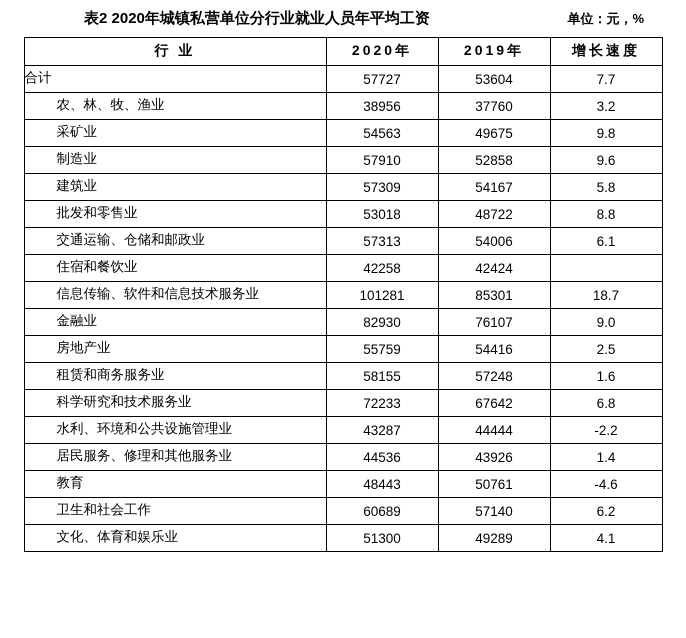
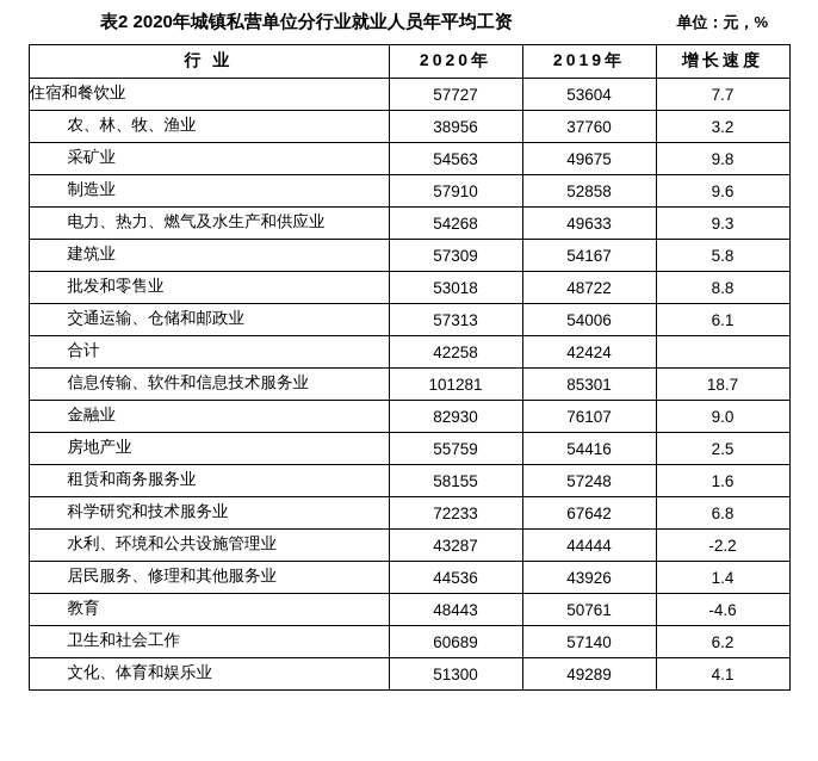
  表2 2020年城镇私营单位分行业就业人员年平均工资
  单位：元，%
  行 业	2020年	2019年	增长速度
- 合计	57727	53604	7.7
+ 住宿和餐饮业	57727	53604	7.7
  农、林、牧、渔业	38956	37760	3.2
  采矿业	54563	49675	9.8
  制造业	57910	52858	9.6
+ 电力、热力、燃气及水生产和供应业	54268	49633	9.3
  建筑业	57309	54167	5.8
  批发和零售业	53018	48722	8.8
  交通运输、仓储和邮政业	57313	54006	6.1
- 住宿和餐饮业	42258	42424
+ 合计	42258	42424
  信息传输、软件和信息技术服务业	101281	85301	18.7
  金融业	82930	76107	9.0
  房地产业	55759	54416	2.5
  租赁和商务服务业	58155	57248	1.6
  科学研究和技术服务业	72233	67642	6.8
  水利、环境和公共设施管理业	43287	44444	-2.2
  居民服务、修理和其他服务业	44536	43926	1.4
  教育	48443	50761	-4.6
  卫生和社会工作	60689	57140	6.2
  文化、体育和娱乐业	51300	49289	4.1
